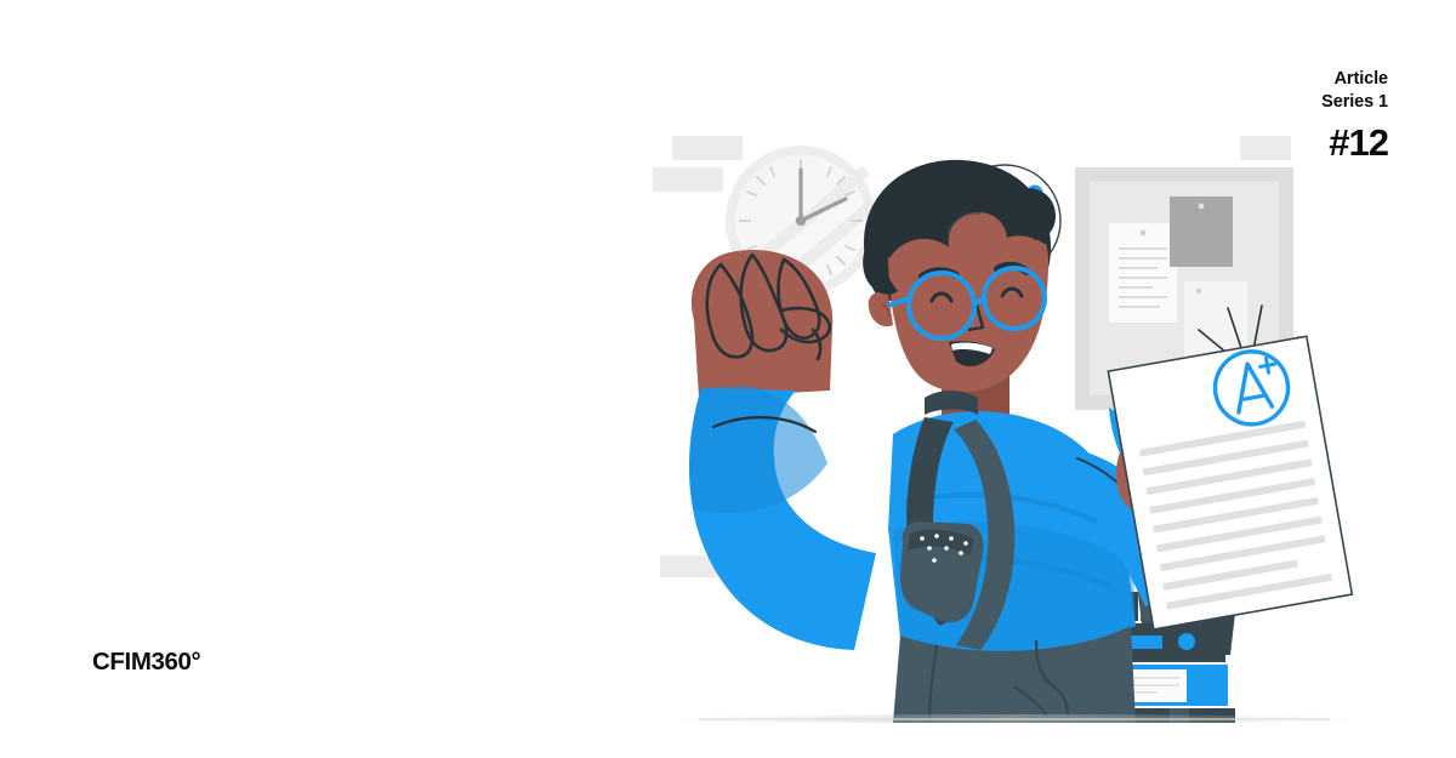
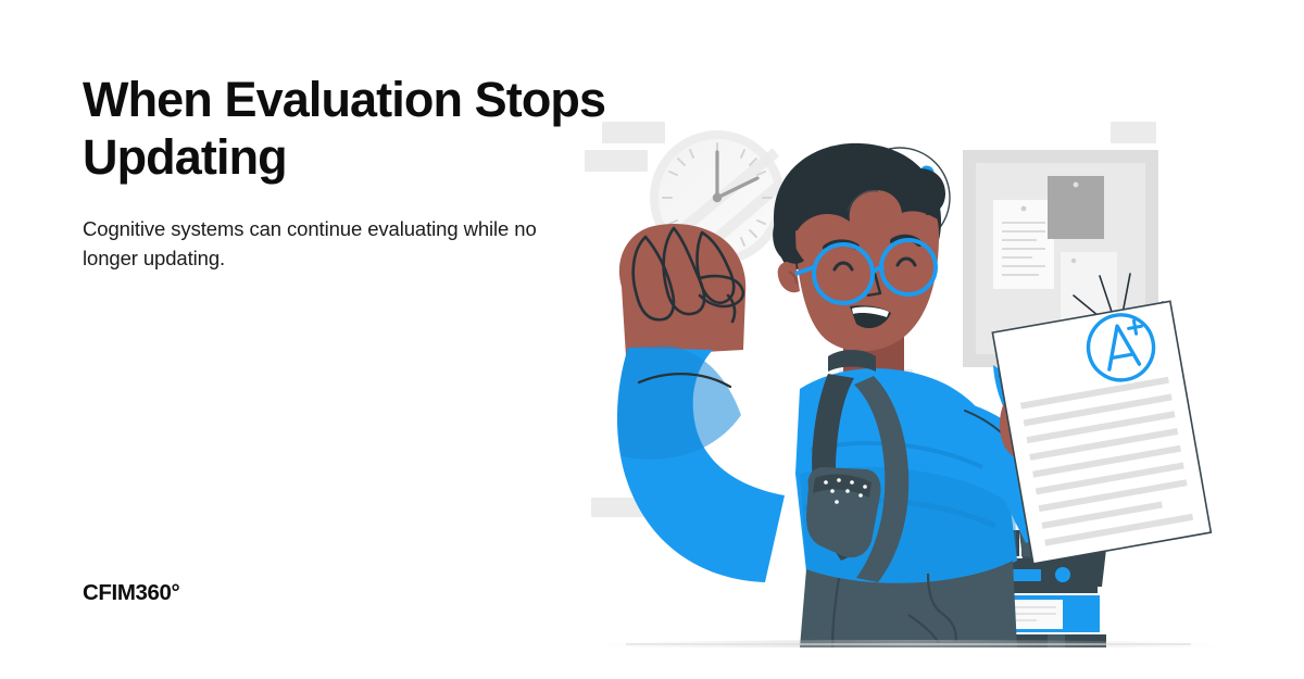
+ When Evaluation Stops Updating
+ Cognitive systems can continue evaluating while no longer updating.
  CFIM360°
- Article
- Series 1
- #12
